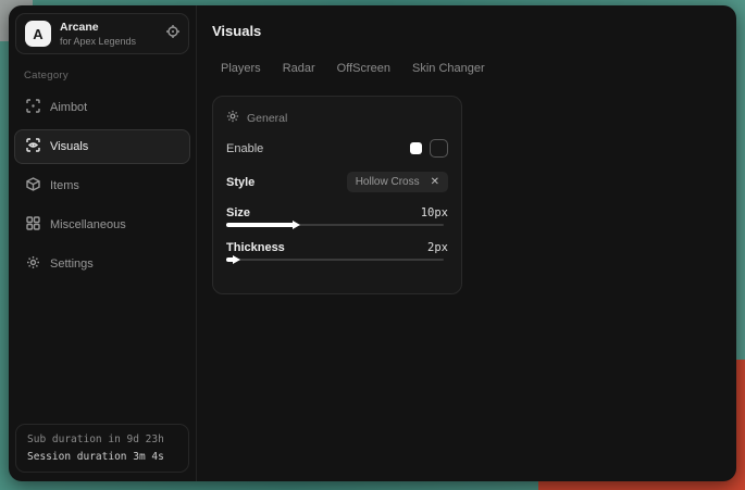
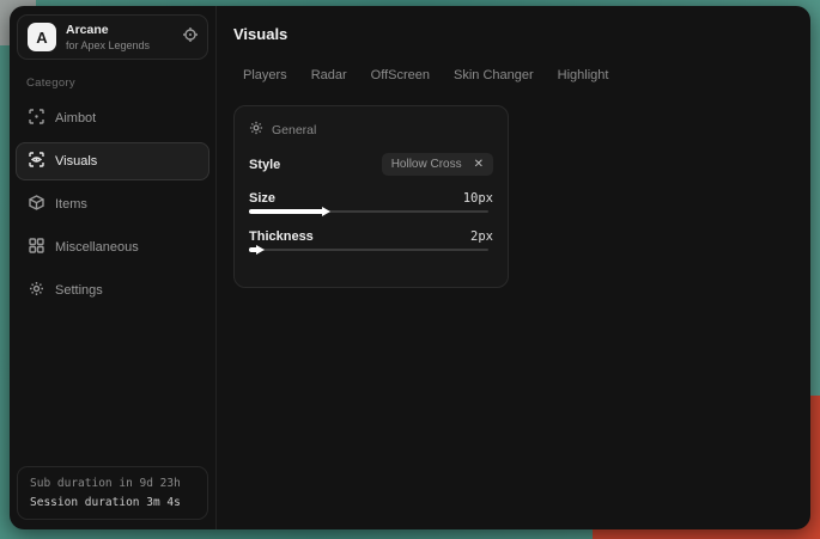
  A
  Arcane
  for Apex Legends
  Category
  Aimbot
  Visuals
  Items
  Miscellaneous
  Settings
  Sub duration in 9d 23h
  Session duration 3m 4s
  Visuals
  Players
  Radar
  OffScreen
  Skin Changer
+ Highlight
  General
- Enable
  Style
  Hollow Cross
  ✕
  Size
  10px
  Thickness
  2px
